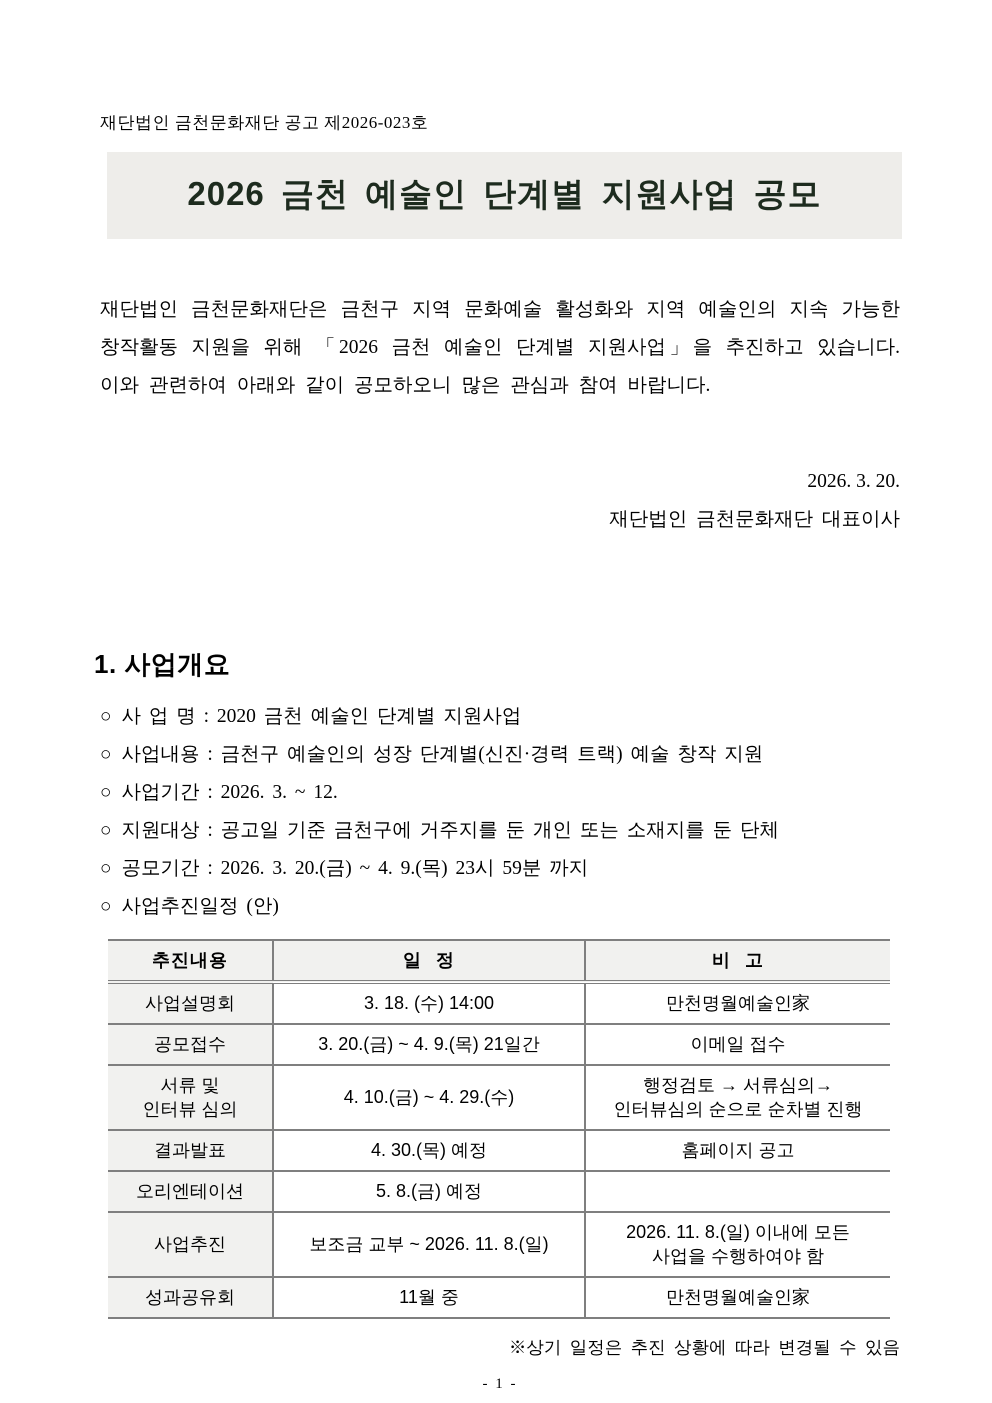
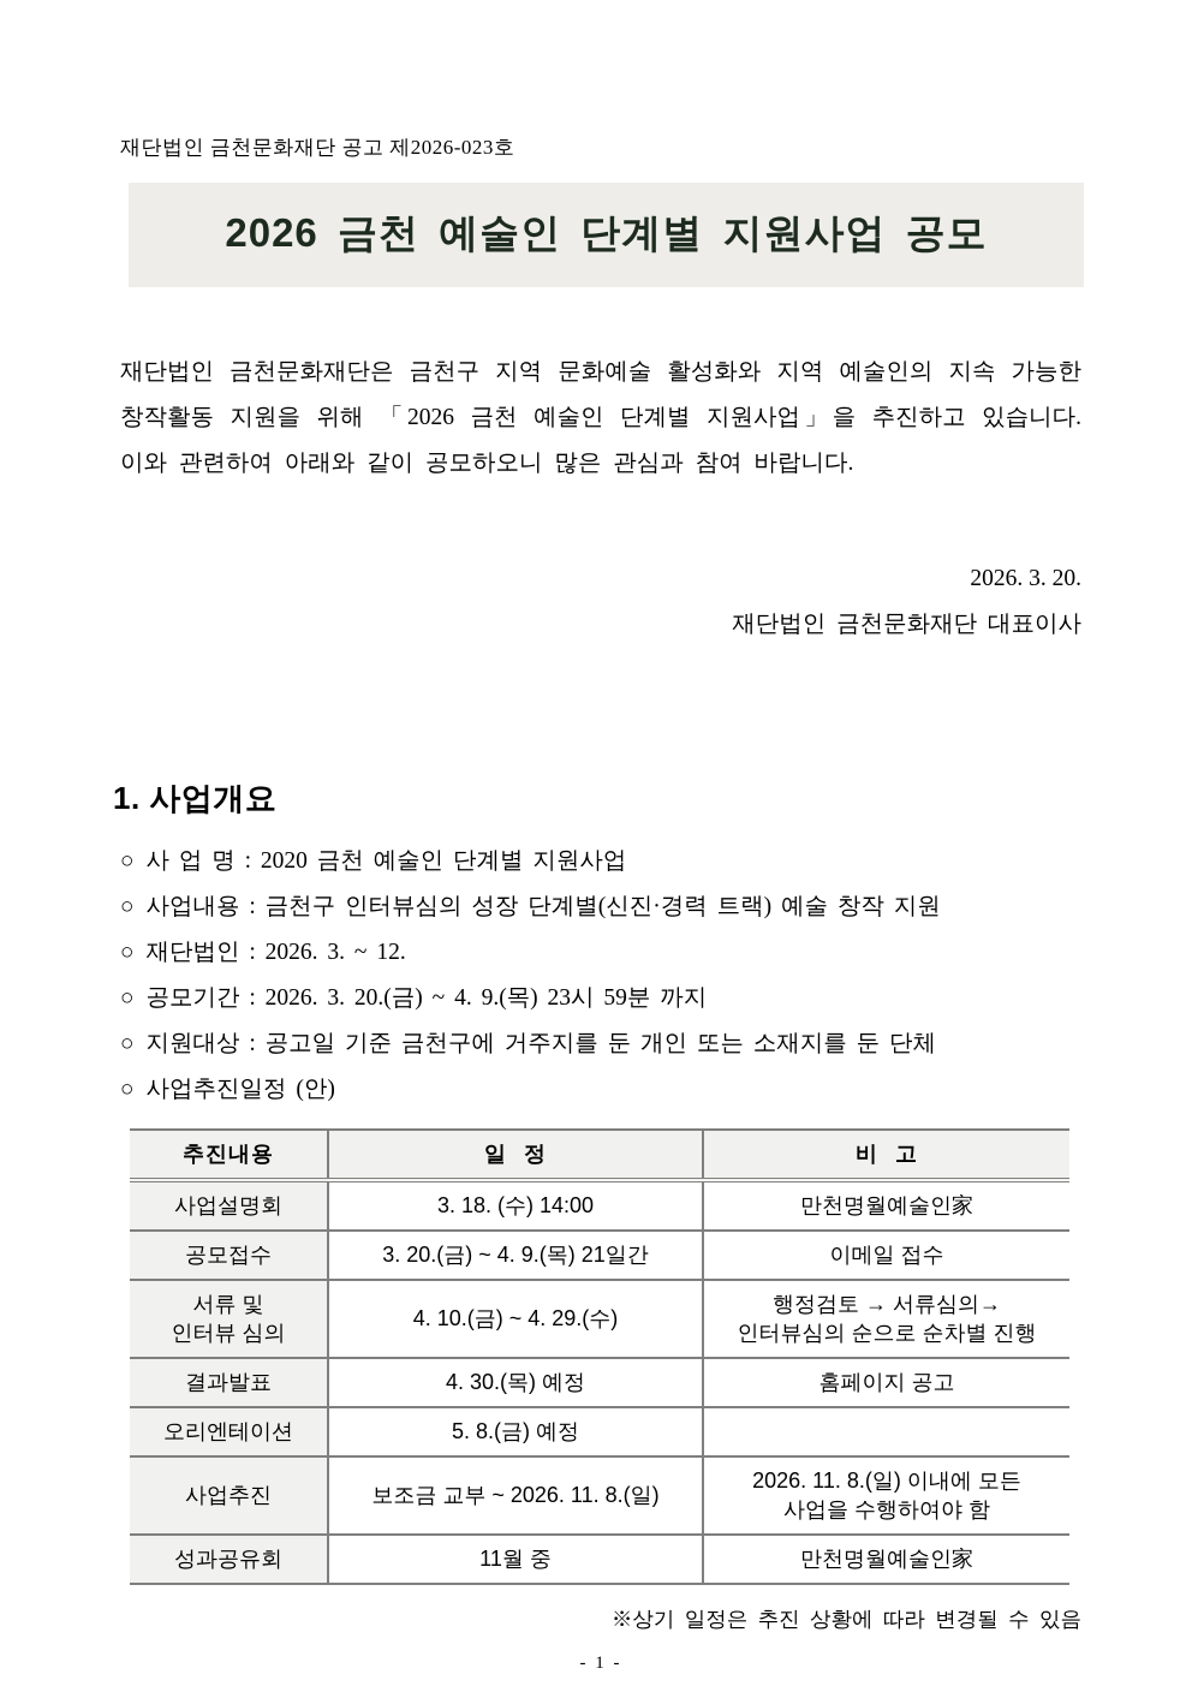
  재단법인 금천문화재단 공고 제2026-023호
  2026 금천 예술인 단계별 지원사업 공모
  재단법인 금천문화재단은 금천구 지역 문화예술 활성화와 지역 예술인의 지속 가능한 창작활동 지원을 위해 「2026 금천 예술인 단계별 지원사업」을 추진하고 있습니다. 이와 관련하여 아래와 같이 공모하오니 많은 관심과 참여 바랍니다.
  2026. 3. 20.
  재단법인 금천문화재단 대표이사
  1. 사업개요
  ○
  사 업 명 : 2020 금천 예술인 단계별 지원사업
  ○
- 사업내용 : 금천구 예술인의 성장 단계별(신진·경력 트랙) 예술 창작 지원
+ 사업내용 : 금천구 인터뷰심의 성장 단계별(신진·경력 트랙) 예술 창작 지원
  ○
- 사업기간 : 2026. 3. ~ 12.
+ 재단법인 : 2026. 3. ~ 12.
  ○
- 지원대상 : 공고일 기준 금천구에 거주지를 둔 개인 또는 소재지를 둔 단체
+ 공모기간 : 2026. 3. 20.(금) ~ 4. 9.(목) 23시 59분 까지
  ○
- 공모기간 : 2026. 3. 20.(금) ~ 4. 9.(목) 23시 59분 까지
+ 지원대상 : 공고일 기준 금천구에 거주지를 둔 개인 또는 소재지를 둔 단체
  ○
  사업추진일정 (안)
  추진내용	일 정	비 고
  사업설명회	3. 18. (수) 14:00	만천명월예술인家
  공모접수	3. 20.(금) ~ 4. 9.(목) 21일간	이메일 접수
  서류 및 인터뷰 심의	4. 10.(금) ~ 4. 29.(수)	행정검토 → 서류심의→ 인터뷰심의 순으로 순차별 진행
  결과발표	4. 30.(목) 예정	홈페이지 공고
  오리엔테이션	5. 8.(금) 예정
  사업추진	보조금 교부 ~ 2026. 11. 8.(일)	2026. 11. 8.(일) 이내에 모든 사업을 수행하여야 함
  성과공유회	11월 중	만천명월예술인家
  ※상기 일정은 추진 상황에 따라 변경될 수 있음
  - 1 -
